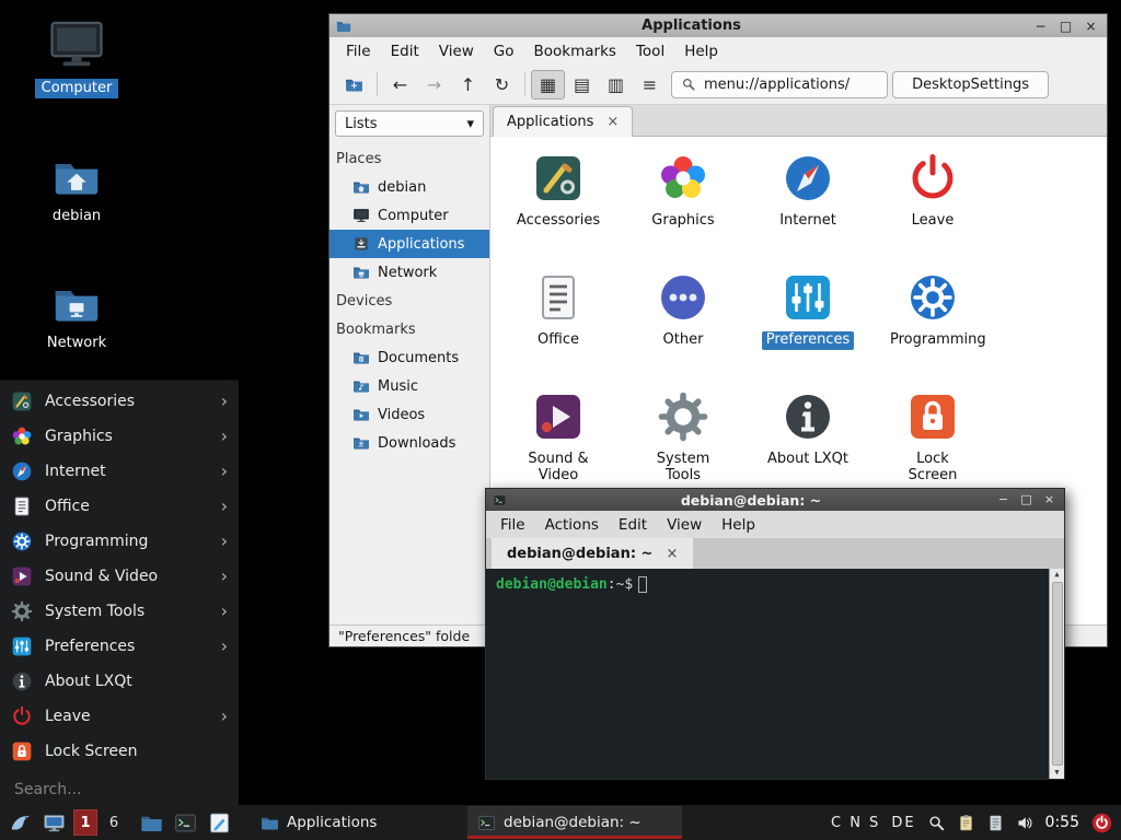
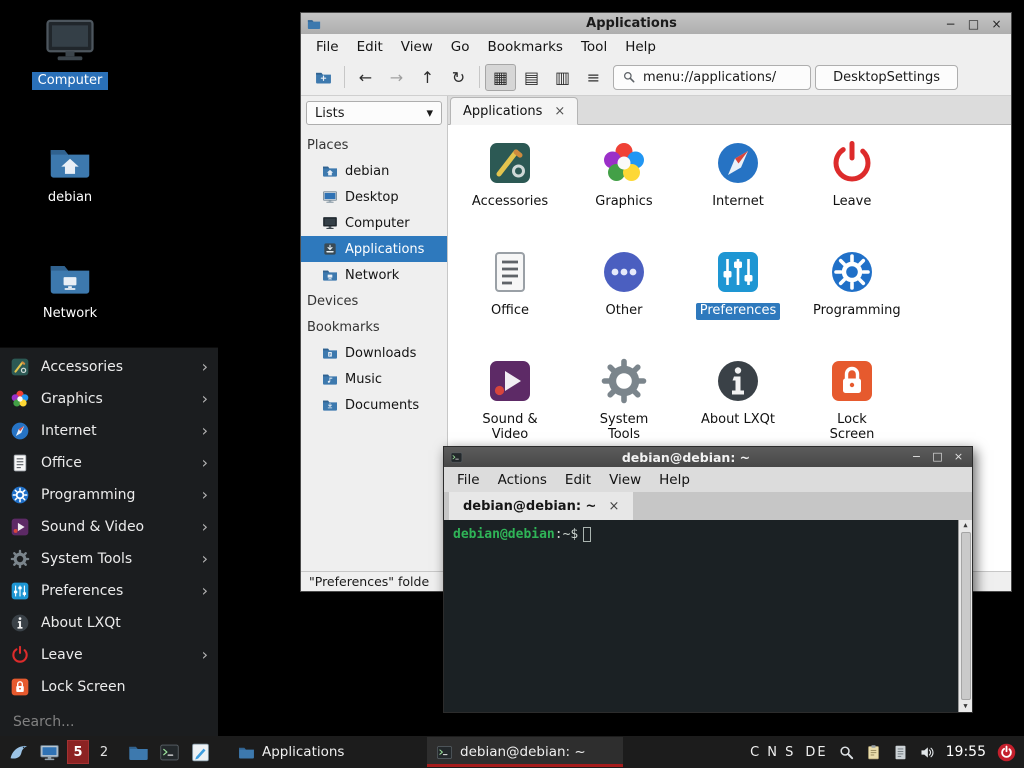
  Computer
  debian
  Network
  Accessories
  ›
  Graphics
  ›
  Internet
  ›
  Office
  ›
  Programming
  ›
  Sound & Video
  ›
  System Tools
  ›
  Preferences
  ›
  About LXQt
  Leave
  ›
  Lock Screen
  Search...
  Applications
  −
  □
  ×
  File
  Edit
  View
  Go
  Bookmarks
  Tool
  Help
  ←
  →
  ↑
  ↻
  ▦
  ▤
  ▥
  ≡
  menu://applications/
  DesktopSettings
  Lists
  ▾
  Places
  debian
+ Desktop
  Computer
  Applications
  Network
  Devices
  Bookmarks
- Documents
+ Downloads
  Music
- Videos
- Downloads
+ Documents
  Applications
  ×
  Accessories
  Graphics
  Internet
  Leave
  Office
  Other
  Preferences
  Programming
  Sound & Video
  System Tools
  About LXQt
  Lock Screen
  "Preferences" folde
  debian@debian: ~
  −
  □
  ×
  File
  Actions
  Edit
  View
  Help
  debian@debian: ~
  ×
  debian@debian:~$
  ▲
  ▼
- 1
+ 5
- 6
+ 2
  Applications
  debian@debian: ~
  C N S
  DE
- 0:55
+ 19:55
